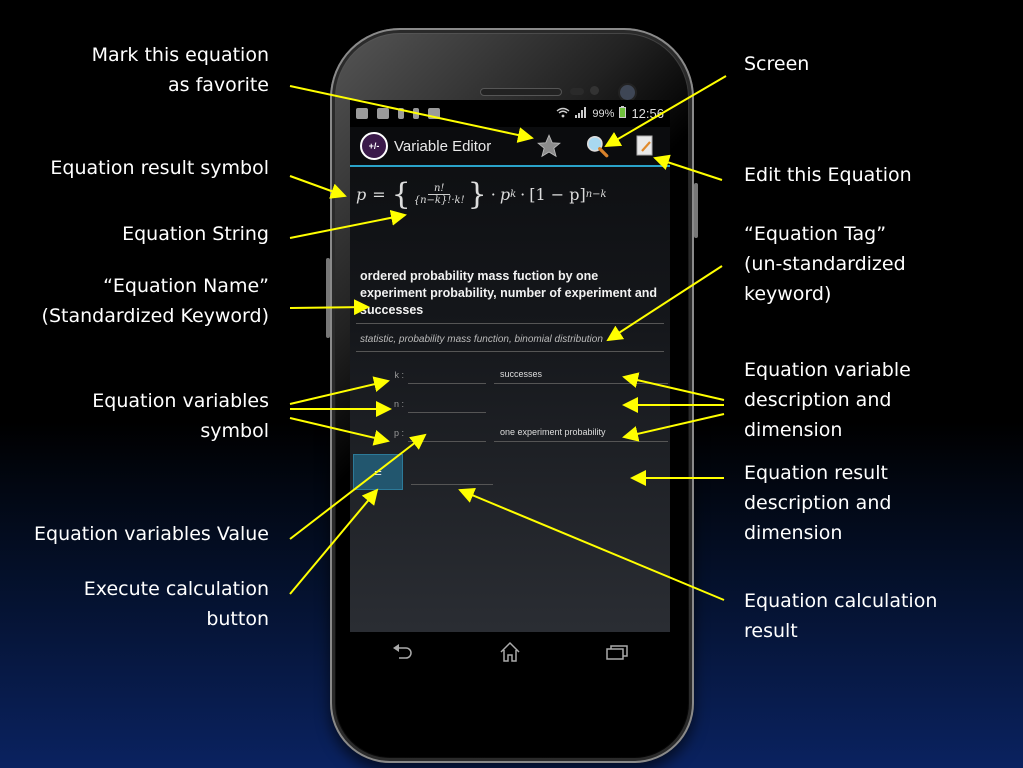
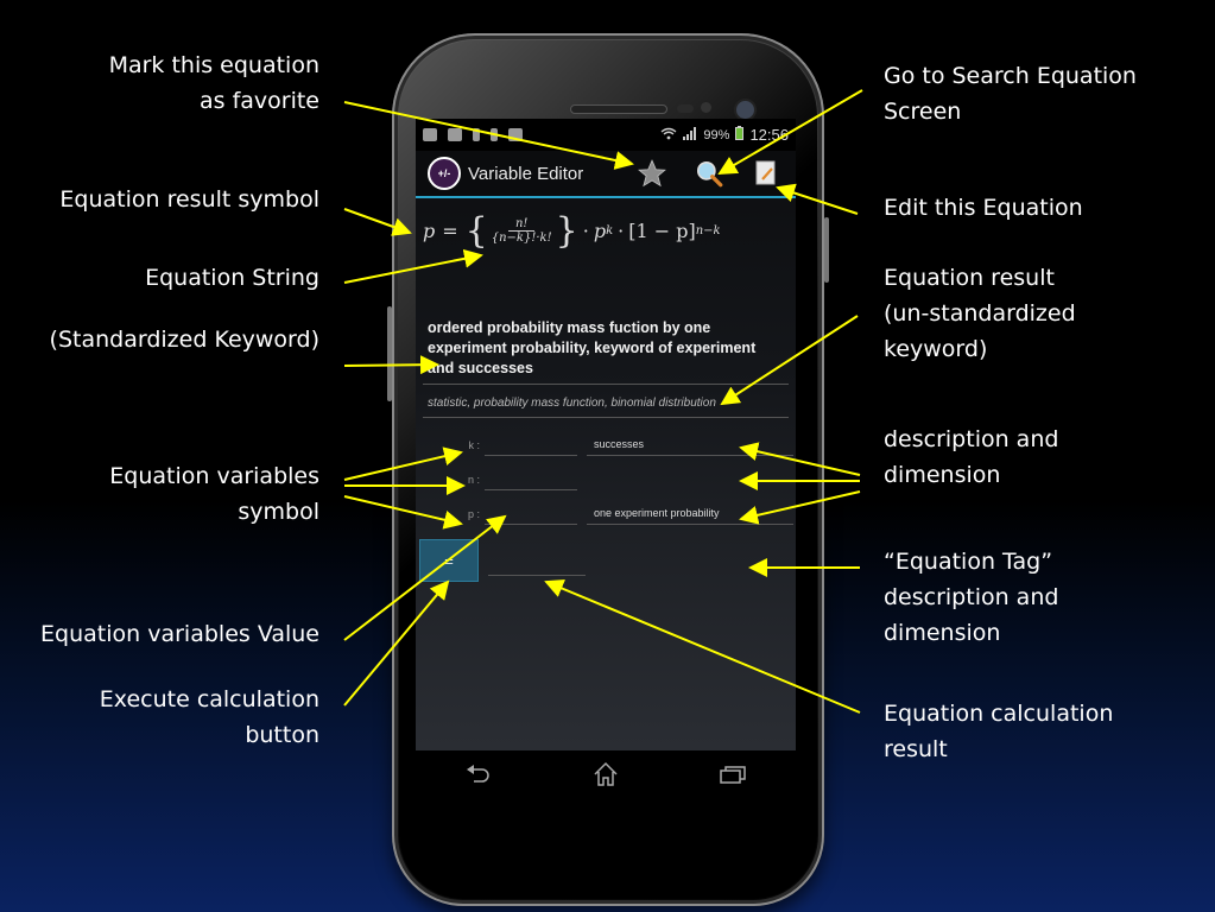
  Mark this equation
  as favorite
  Equation result symbol
  Equation String
- “Equation Name”
  (Standardized Keyword)
  Equation variables
  symbol
  Equation variables Value
  Execute calculation
  button
+ Go to Search Equation
  Screen
  Edit this Equation
- “Equation Tag”
+ Equation result
  (un-standardized
  keyword)
- Equation variable
  description and
  dimension
- Equation result
+ “Equation Tag”
  description and
  dimension
  Equation calculation
  result
  99%
  12:5
  +/-
  Variable Editor
  p
  =
  {
  n!
  {n−k}!·k!
  }
  ·
  p
  k
  ·
  [1 − p]
  n−k
- ordered probability mass fuction by one experiment probability, number of experiment and successes
+ ordered probability mass fuction by one experiment probability, keyword of experiment and successes
  statistic, probability mass function, binomial distribution
  k :
  successes
  n :
  p :
  one experiment probability
